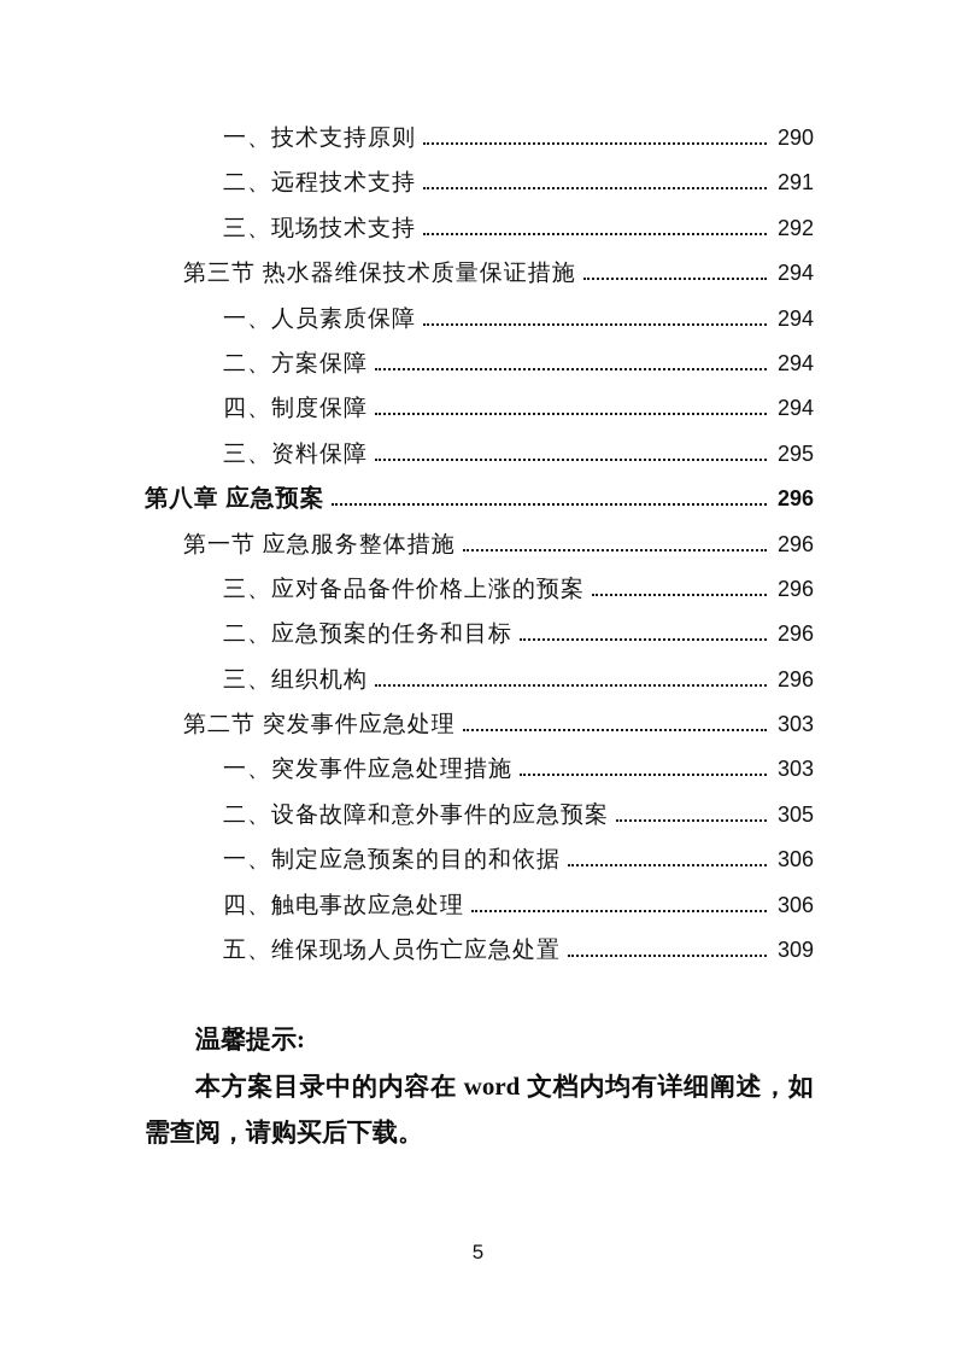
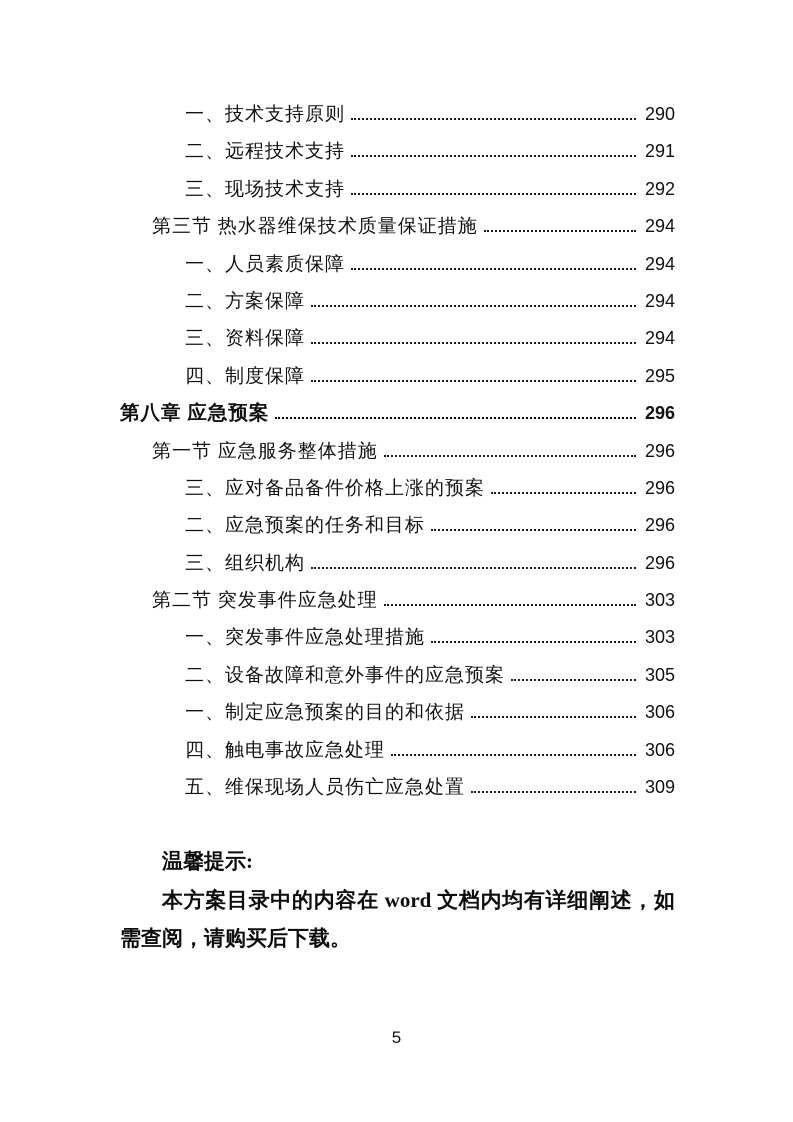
  一、技术支持原则
  290
  二、远程技术支持
  291
  三、现场技术支持
  292
  第三节 热水器维保技术质量保证措施
  294
  一、人员素质保障
  294
  二、方案保障
  294
- 四、制度保障
+ 三、资料保障
  294
- 三、资料保障
+ 四、制度保障
  295
  第八章 应急预案
  296
  第一节 应急服务整体措施
  296
  三、应对备品备件价格上涨的预案
  296
  二、应急预案的任务和目标
  296
  三、组织机构
  296
  第二节 突发事件应急处理
  303
  一、突发事件应急处理措施
  303
  二、设备故障和意外事件的应急预案
  305
  一、制定应急预案的目的和依据
  306
  四、触电事故应急处理
  306
  五、维保现场人员伤亡应急处置
  309
  温馨提示:
  本方案目录中的内容在 word 文档内均有详细阐述，如需查阅，请购买后下载。
  5
